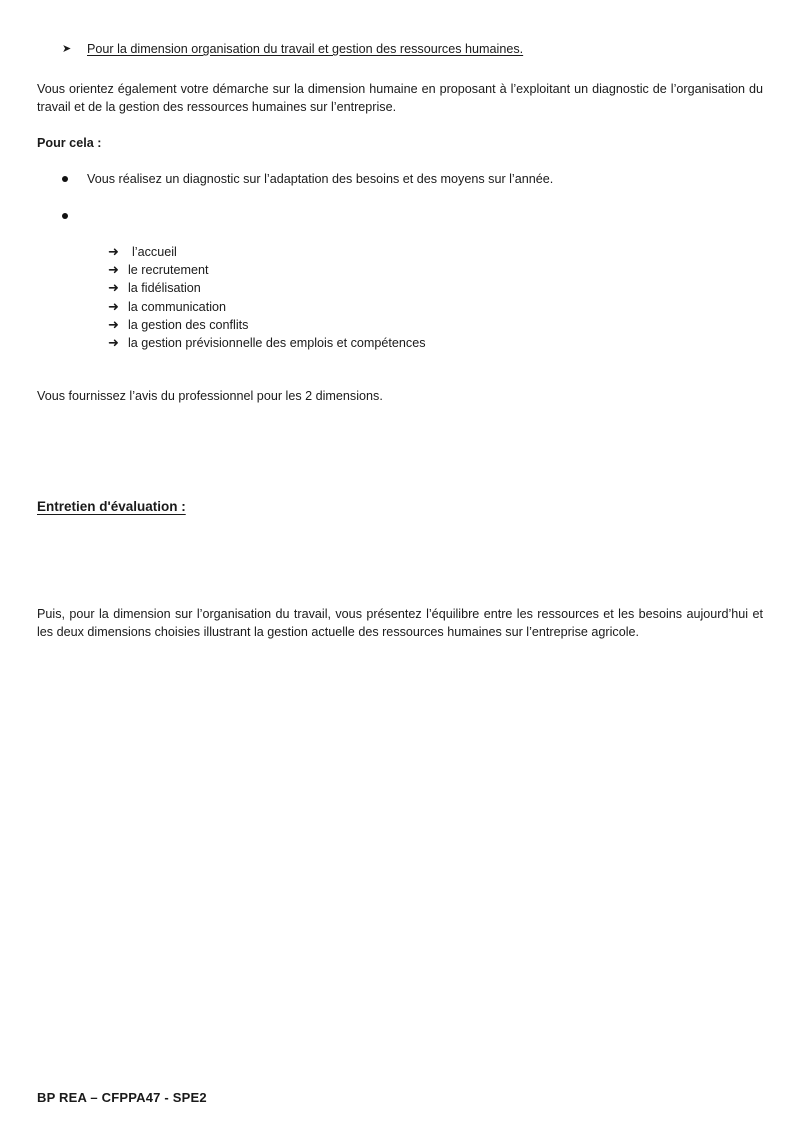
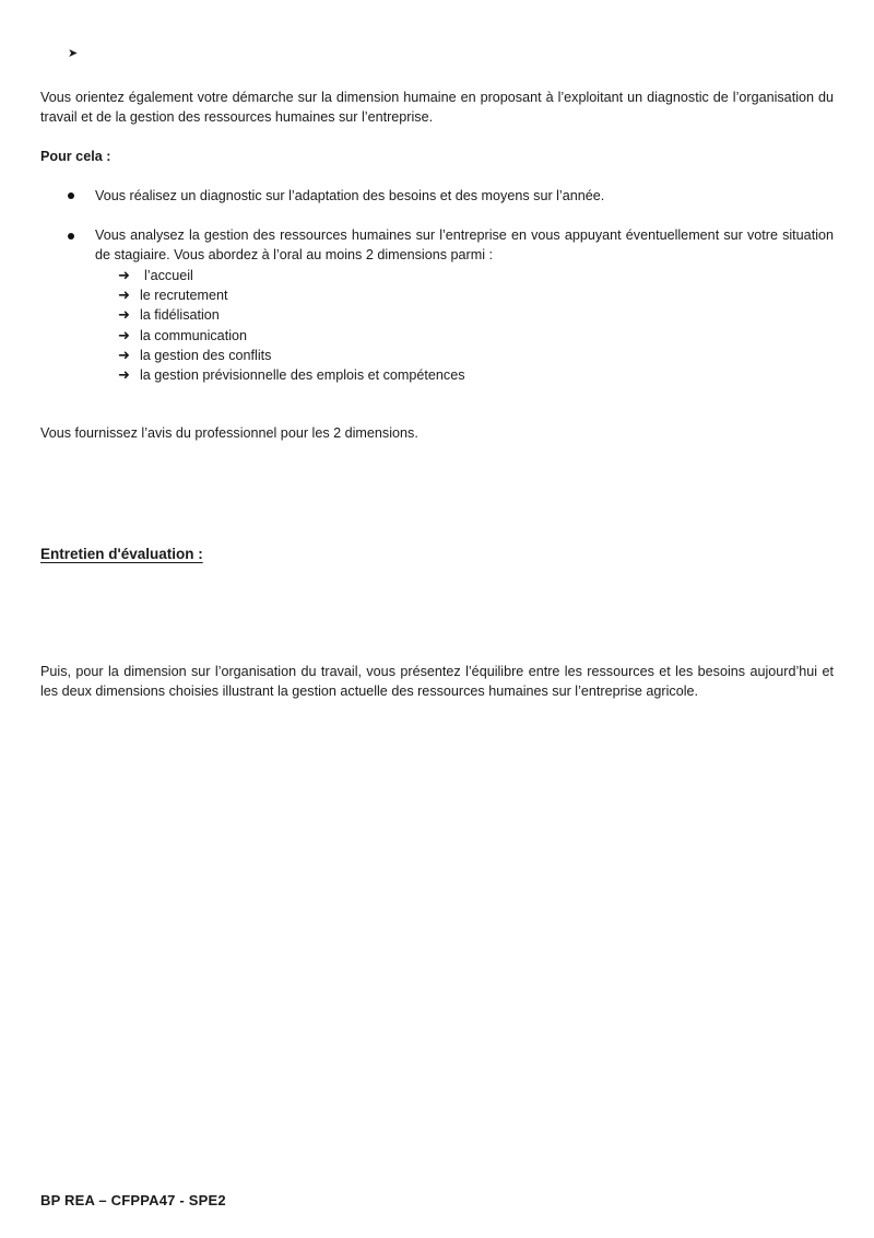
  ➤
- Pour la dimension organisation du travail et gestion des ressources humaines.
  Vous orientez également votre démarche sur la dimension humaine en proposant à l’exploitant un diagnostic de l’organisation du travail et de la gestion des ressources humaines sur l’entreprise.
  Pour cela :
  Vous réalisez un diagnostic sur l’adaptation des besoins et des moyens sur l’année.
+ Vous analysez la gestion des ressources humaines sur l’entreprise en vous appuyant éventuellement sur votre situation de stagiaire. Vous abordez à l’oral au moins 2 dimensions parmi :
  ➜
  l’accueil
  ➜
  le recrutement
  ➜
  la fidélisation
  ➜
  la communication
  ➜
  la gestion des conflits
  ➜
  la gestion prévisionnelle des emplois et compétences
  Vous fournissez l’avis du professionnel pour les 2 dimensions.
  Entretien d'évaluation :
  Puis, pour la dimension sur l’organisation du travail, vous présentez l’équilibre entre les ressources et les besoins aujourd’hui et les deux dimensions choisies illustrant la gestion actuelle des ressources humaines sur l’entreprise agricole.
  BP REA – CFPPA47 - SPE2
